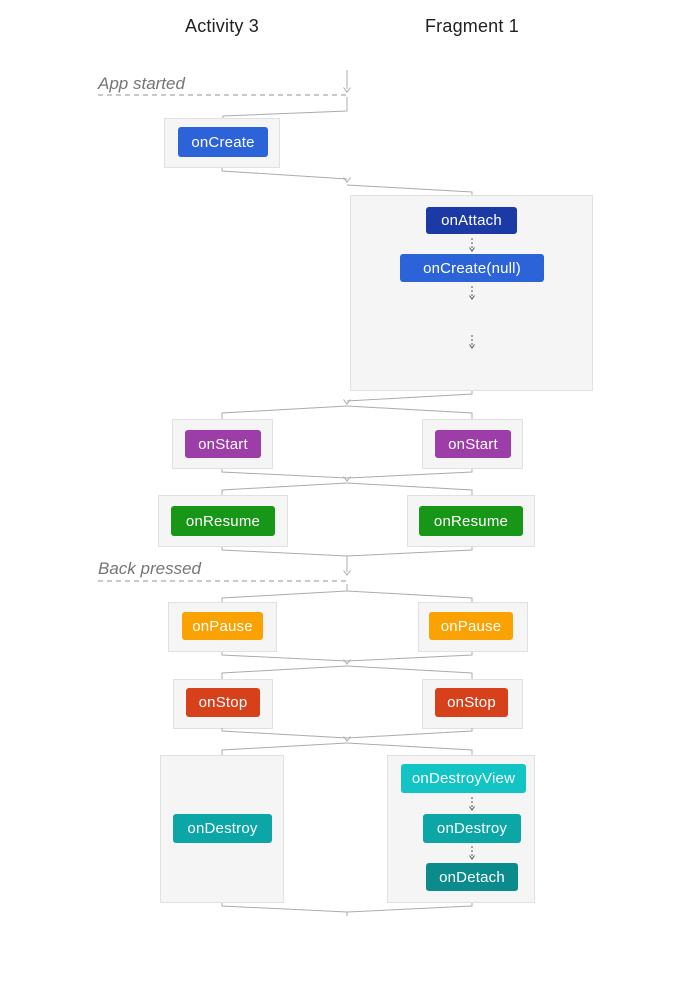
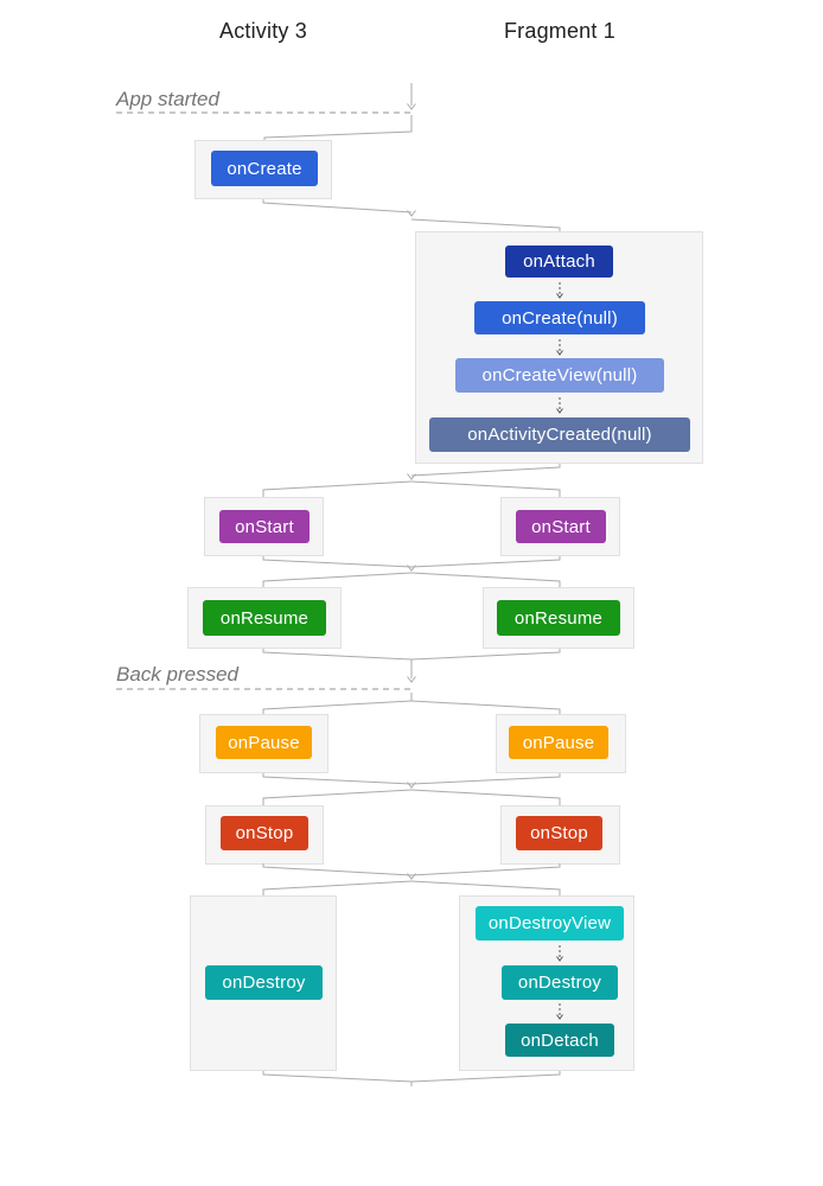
  Activity 3
  Fragment 1
  App started
  Back pressed
  onCreate
  onAttach
  onCreate(null)
+ onCreateView(null)
+ onActivityCreated(null)
  onStart
  onStart
  onResume
  onResume
  onPause
  onPause
  onStop
  onStop
  onDestroy
  onDestroyView
  onDestroy
  onDetach
